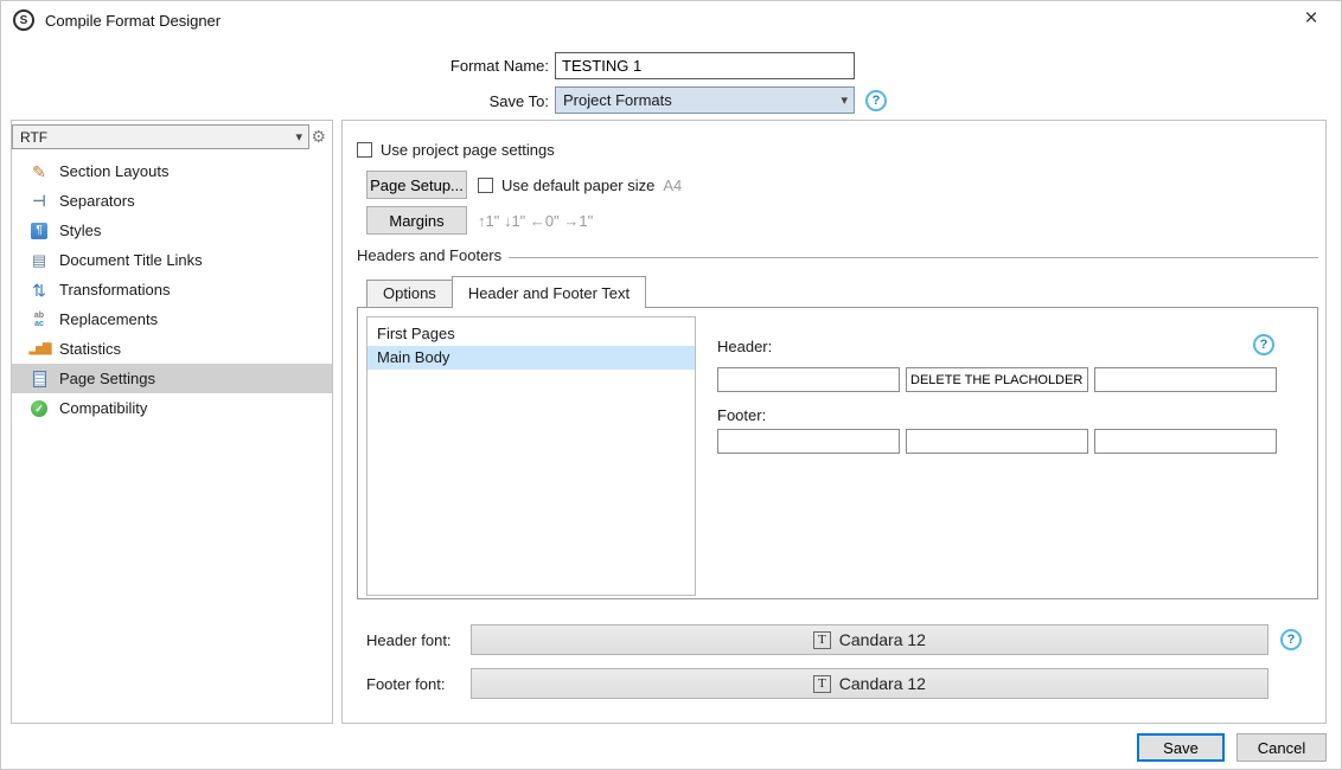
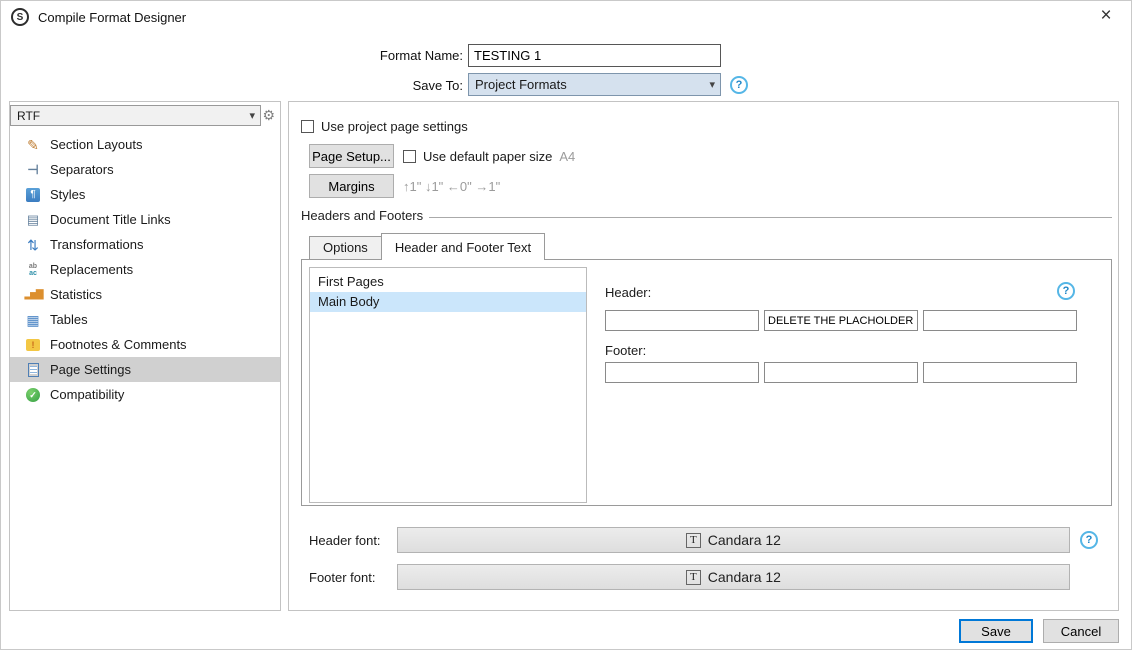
  S
  Compile Format Designer
  ×
  Format Name:
  TESTING 1
  Save To:
  Project Formats
  ▾
  ?
  RTF
  ▾
  ⚙
  ✎
  Section Layouts
  ⊣
  Separators
  ¶
  Styles
  ▤
  Document Title Links
  ⇅
  Transformations
  Replacements
  ▂▅▇
  Statistics
+ ▦
+ Tables
+ !
+ Footnotes & Comments
  Page Settings
  ✓
  Compatibility
  Use project page settings
  Page Setup...
  Use default paper size
  A4
  Margins
  ↑1" ↓1" ←0" →1"
  Headers and Footers
  Options
  Header and Footer Text
  First Pages
  Main Body
  Header:
  ?
  DELETE THE PLACHOLDER
  Footer:
  Header font:
  T
  Candara 12
  ?
  Footer font:
  T
  Candara 12
  Save
  Cancel
